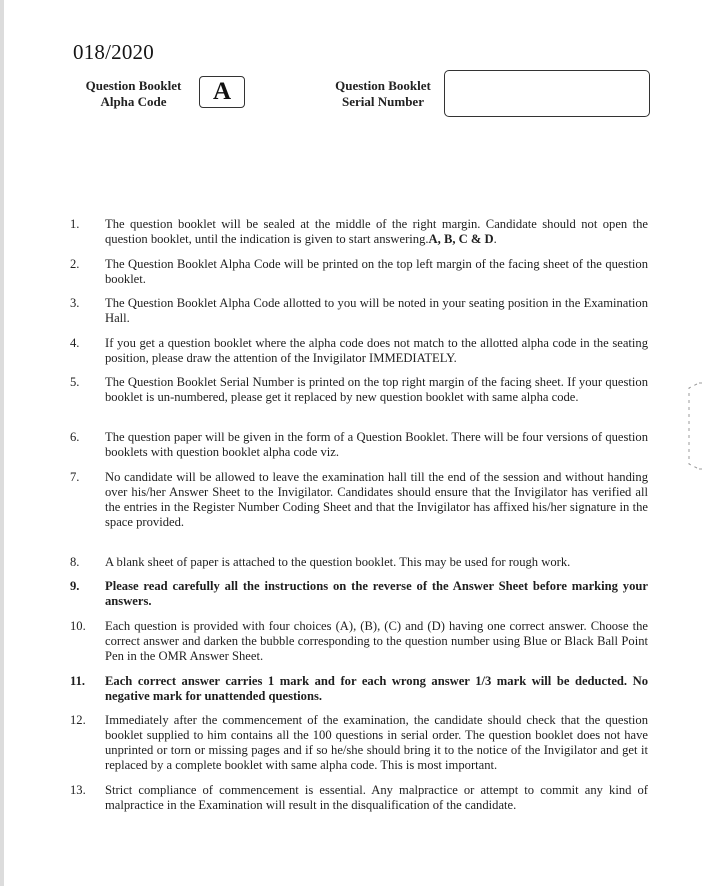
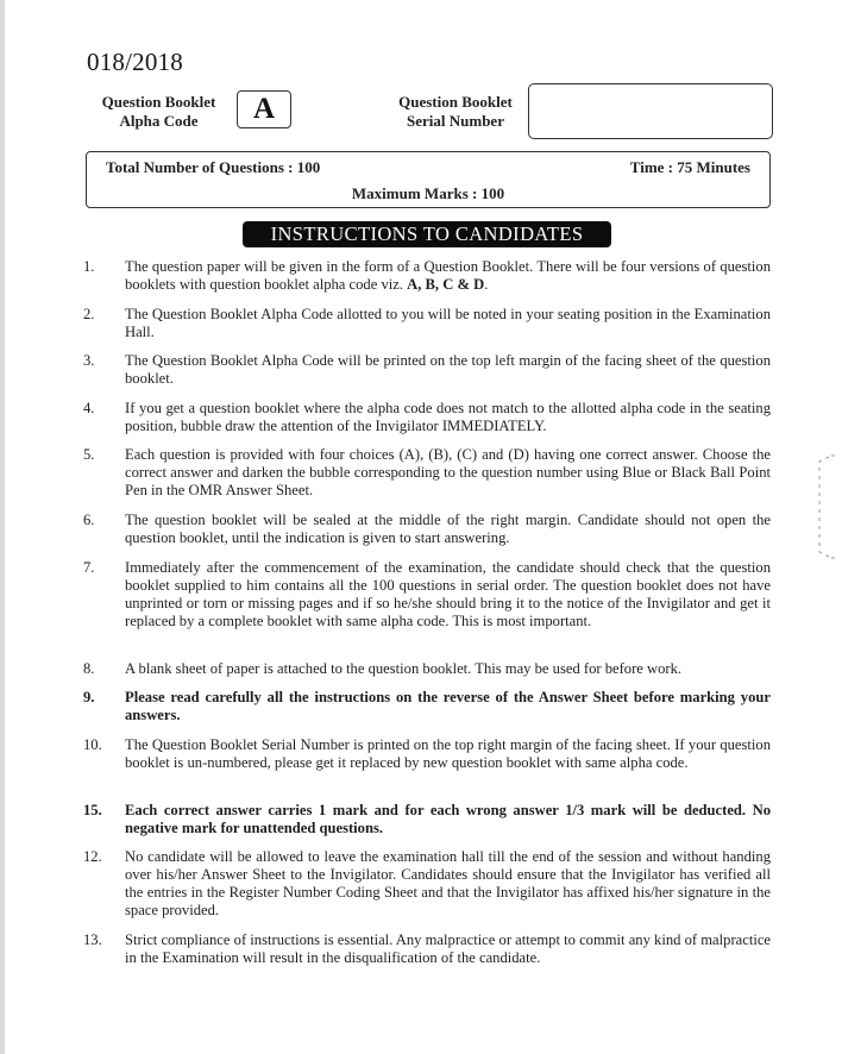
- 018/2020
+ 018/2018
  Question Booklet
  Alpha Code
  A
  Question Booklet
  Serial Number
+ Total Number of Questions : 100
+ Time : 75 Minutes
+ Maximum Marks : 100
+ INSTRUCTIONS TO CANDIDATES
  1.
- The question booklet will be sealed at the middle of the right margin. Candidate should not open the question booklet, until the indication is given to start answering.A, B, C & D.
+ The question paper will be given in the form of a Question Booklet. There will be four versions of question booklets with question booklet alpha code viz. A, B, C & D.
  2.
- The Question Booklet Alpha Code will be printed on the top left margin of the facing sheet of the question booklet.
+ The Question Booklet Alpha Code allotted to you will be noted in your seating position in the Examination Hall.
  3.
- The Question Booklet Alpha Code allotted to you will be noted in your seating position in the Examination Hall.
+ The Question Booklet Alpha Code will be printed on the top left margin of the facing sheet of the question booklet.
  4.
- If you get a question booklet where the alpha code does not match to the allotted alpha code in the seating position, please draw the attention of the Invigilator IMMEDIATELY.
+ If you get a question booklet where the alpha code does not match to the allotted alpha code in the seating position, bubble draw the attention of the Invigilator IMMEDIATELY.
  5.
- The Question Booklet Serial Number is printed on the top right margin of the facing sheet. If your question booklet is un-numbered, please get it replaced by new question booklet with same alpha code.
+ Each question is provided with four choices (A), (B), (C) and (D) having one correct answer. Choose the correct answer and darken the bubble corresponding to the question number using Blue or Black Ball Point Pen in the OMR Answer Sheet.
  6.
- The question paper will be given in the form of a Question Booklet. There will be four versions of question booklets with question booklet alpha code viz.
+ The question booklet will be sealed at the middle of the right margin. Candidate should not open the question booklet, until the indication is given to start answering.
  7.
- No candidate will be allowed to leave the examination hall till the end of the session and without handing over his/her Answer Sheet to the Invigilator. Candidates should ensure that the Invigilator has verified all the entries in the Register Number Coding Sheet and that the Invigilator has affixed his/her signature in the space provided.
+ Immediately after the commencement of the examination, the candidate should check that the question booklet supplied to him contains all the 100 questions in serial order. The question booklet does not have unprinted or torn or missing pages and if so he/she should bring it to the notice of the Invigilator and get it replaced by a complete booklet with same alpha code. This is most important.
  8.
- A blank sheet of paper is attached to the question booklet. This may be used for rough work.
+ A blank sheet of paper is attached to the question booklet. This may be used for before work.
  9.
  Please read carefully all the instructions on the reverse of the Answer Sheet before marking your answers.
  10.
- Each question is provided with four choices (A), (B), (C) and (D) having one correct answer. Choose the correct answer and darken the bubble corresponding to the question number using Blue or Black Ball Point Pen in the OMR Answer Sheet.
+ The Question Booklet Serial Number is printed on the top right margin of the facing sheet. If your question booklet is un-numbered, please get it replaced by new question booklet with same alpha code.
- 11.
+ 15.
  Each correct answer carries 1 mark and for each wrong answer 1/3 mark will be deducted. No negative mark for unattended questions.
  12.
- Immediately after the commencement of the examination, the candidate should check that the question booklet supplied to him contains all the 100 questions in serial order. The question booklet does not have unprinted or torn or missing pages and if so he/she should bring it to the notice of the Invigilator and get it replaced by a complete booklet with same alpha code. This is most important.
+ No candidate will be allowed to leave the examination hall till the end of the session and without handing over his/her Answer Sheet to the Invigilator. Candidates should ensure that the Invigilator has verified all the entries in the Register Number Coding Sheet and that the Invigilator has affixed his/her signature in the space provided.
  13.
- Strict compliance of commencement is essential. Any malpractice or attempt to commit any kind of malpractice in the Examination will result in the disqualification of the candidate.
+ Strict compliance of instructions is essential. Any malpractice or attempt to commit any kind of malpractice in the Examination will result in the disqualification of the candidate.
